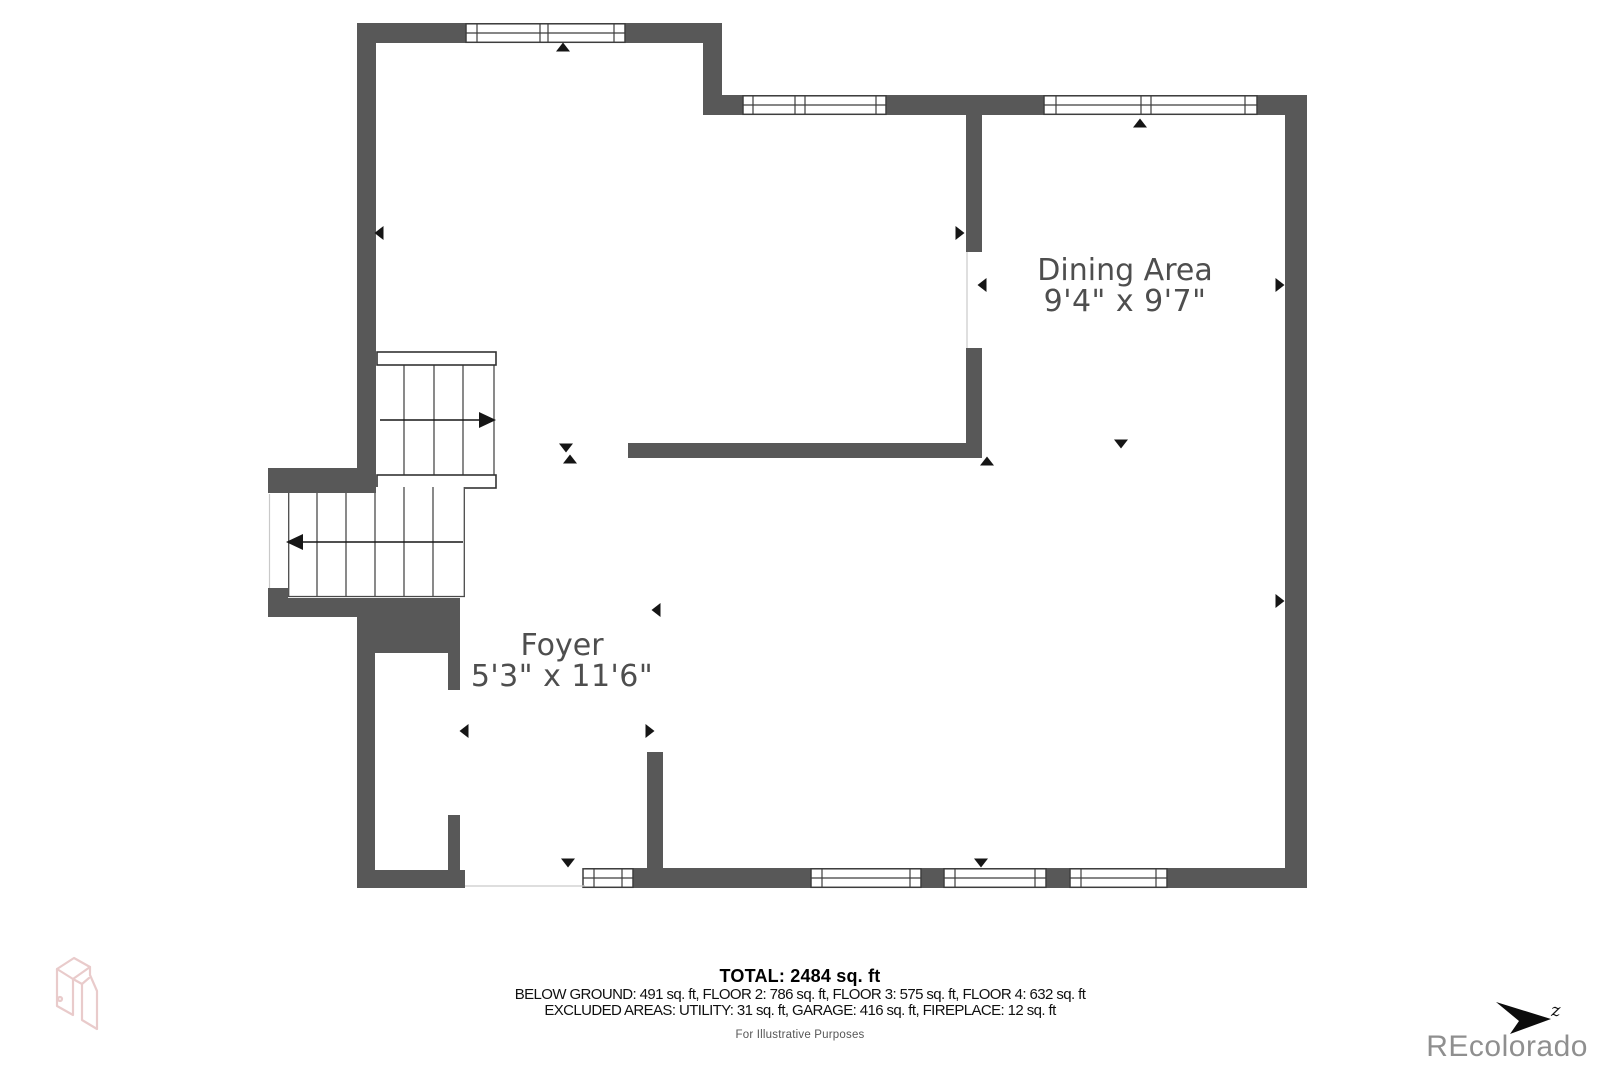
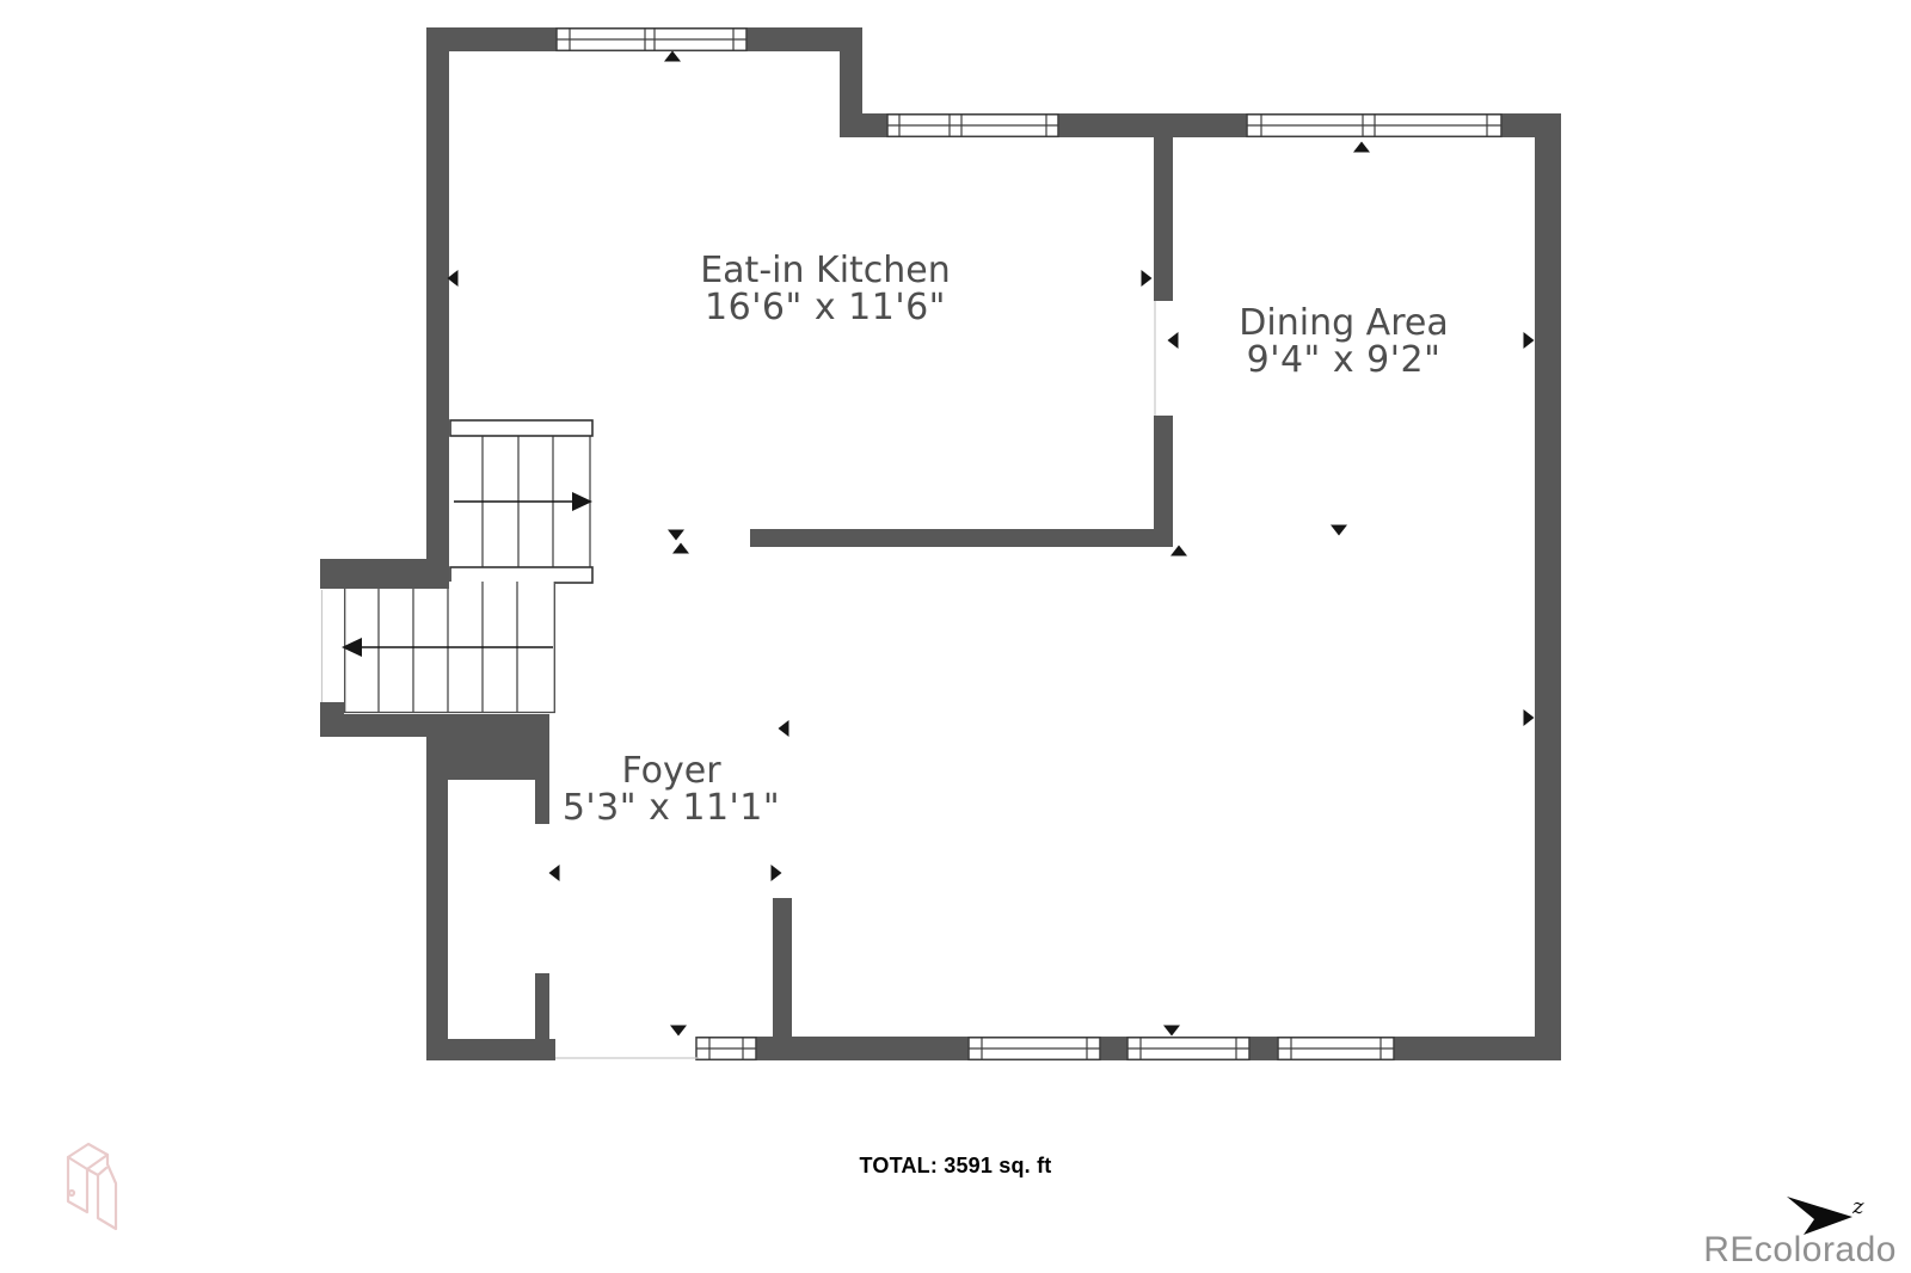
  z
+ Eat-in Kitchen
+ 16'6" x 11'6"
  Dining Area
- 9'4" x 9'7"
+ 9'4" x 9'2"
  Foyer
- 5'3" x 11'6"
+ 5'3" x 11'1"
- TOTAL: 2484 sq. ft
+ TOTAL: 3591 sq. ft
- BELOW GROUND: 491 sq. ft, FLOOR 2: 786 sq. ft, FLOOR 3: 575 sq. ft, FLOOR 4: 632 sq. ft
- EXCLUDED AREAS: UTILITY: 31 sq. ft, GARAGE: 416 sq. ft, FIREPLACE: 12 sq. ft
- For Illustrative Purposes
  REcolorado
